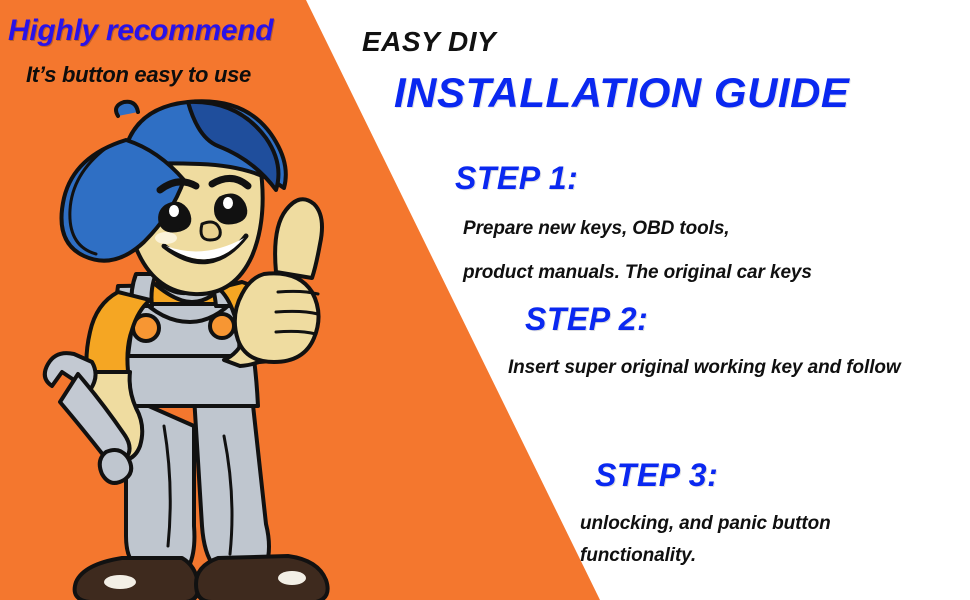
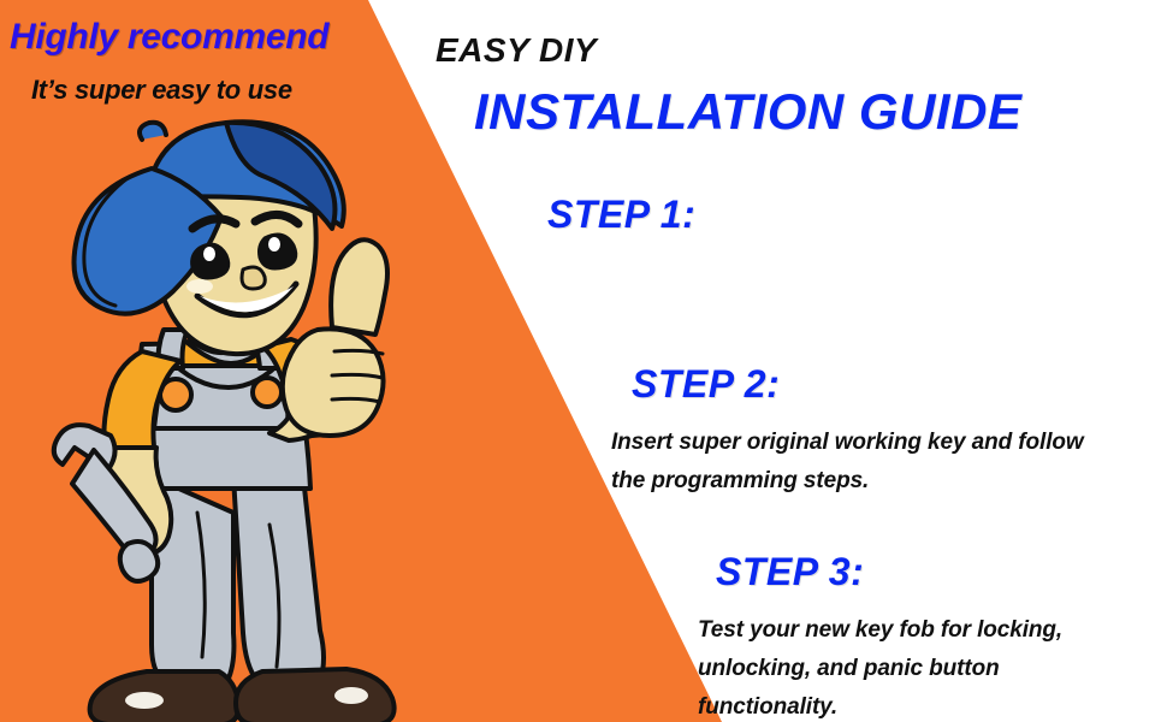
  Highly recommend
- It’s button easy to use
+ It’s super easy to use
  EASY DIY
  INSTALLATION GUIDE
  STEP 1:
- Prepare new keys, OBD tools,
- product manuals. The original car keys
  STEP 2:
  Insert super original working key and follow
+ the programming steps.
  STEP 3:
+ Test your new key fob for locking,
  unlocking, and panic button
  functionality.
